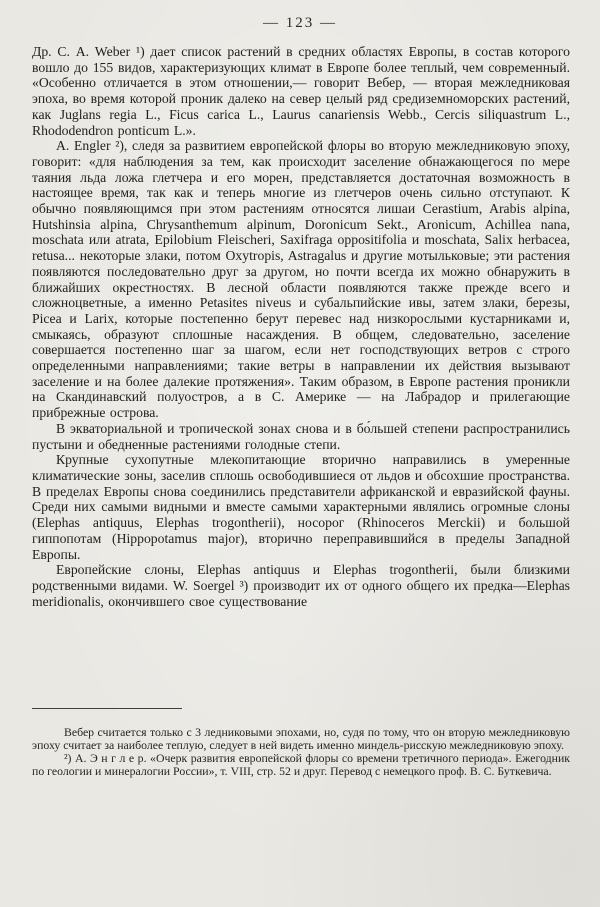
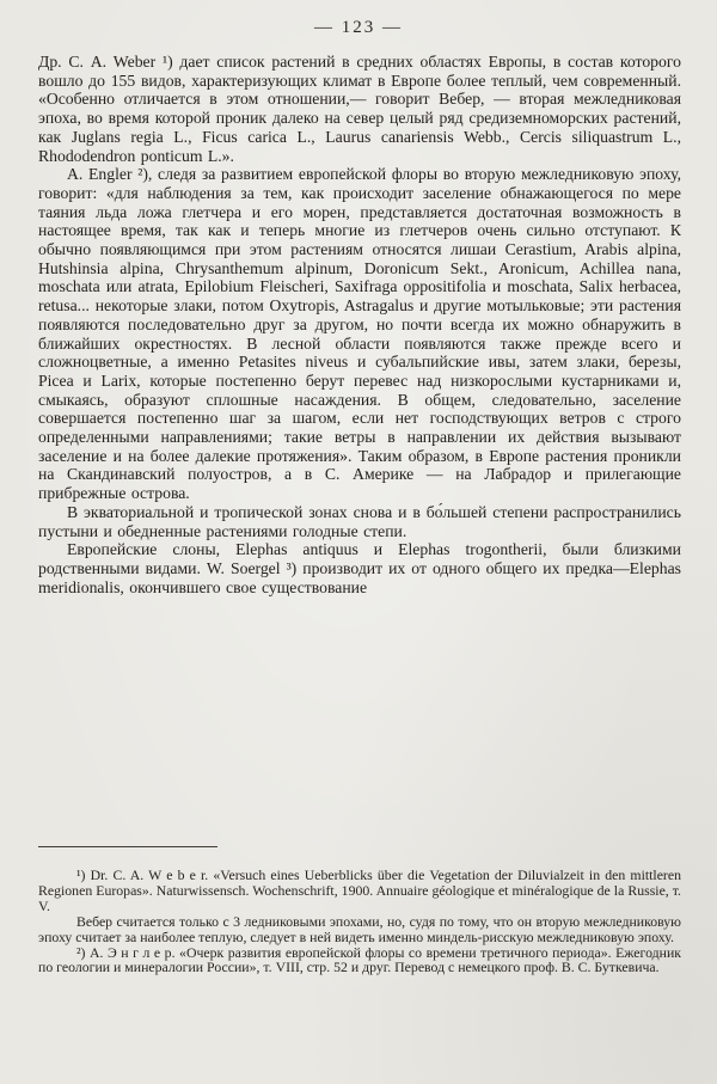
  — 123 —
  Др. С. А. Weber ¹) дает список растений в средних областях Европы, в состав которого вошло до 155 видов, характеризующих климат в Европе более теплый, чем современный. «Особенно отличается в этом отношении,— говорит Вебер, — вторая межледниковая эпоха, во время которой проник далеко на север целый ряд средиземноморских растений, как Juglans regia L., Ficus carica L., Laurus canariensis Webb., Cercis siliquastrum L., Rhododendron ponticum L.».
  А. Engler ²), следя за развитием европейской флоры во вторую межледниковую эпоху, говорит: «для наблюдения за тем, как происходит заселение обнажающегося по мере таяния льда ложа глетчера и его морен, представляется достаточная возможность в настоящее время, так как и теперь многие из глетчеров очень сильно отступают. К обычно появляющимся при этом растениям относятся лишаи Cerastium, Arabis alpina, Hutshinsia alpina, Chrysanthemum alpinum, Doronicum Sekt., Aronicum, Achillea nana, moschata или atrata, Epilobium Fleischeri, Saxifraga oppositifolia и moschata, Salix herbacea, retusa... некоторые злаки, потом Oxytropis, Astragalus и другие мотыльковые; эти растения появляются последовательно друг за другом, но почти всегда их можно обнаружить в ближайших окрестностях. В лесной области появляются также прежде всего и сложноцветные, а именно Petasites niveus и субальпийские ивы, затем злаки, березы, Picea и Larix, которые постепенно берут перевес над низкорослыми кустарниками и, смыкаясь, образуют сплошные насаждения. В общем, следовательно, заселение совершается постепенно шаг за шагом, если нет господствующих ветров с строго определенными направлениями; такие ветры в направлении их действия вызывают заселение и на более далекие протяжения». Таким образом, в Европе растения проникли на Скандинавский полуостров, а в С. Америке — на Лабрадор и прилегающие прибрежные острова.
  В экваториальной и тропической зонах снова и в бо́льшей степени распространились пустыни и обедненные растениями голодные степи.
- Крупные сухопутные млекопитающие вторично направились в умеренные климатические зоны, заселив сплошь освободившиеся от льдов и обсохшие пространства. В пределах Европы снова соединились представители африканской и евразийской фауны. Среди них самыми видными и вместе самыми характерными являлись огромные слоны (Elephas antiquus, Elephas trogontherii), носорог (Rhinoceros Merckii) и большой гиппопотам (Hippopotamus major), вторично переправившийся в пределы Западной Европы.
  Европейские слоны, Elephas antiquus и Elephas trogontherii, были близкими родственными видами. W. Soergel ³) производит их от одного общего их предка—Elephas meridionalis, окончившего свое существование
+ ¹) Dr. C. A. W e b e r. «Versuch eines Ueberblicks über die Vegetation der Diluvialzeit in den mittleren Regionen Europas». Naturwissensch. Wochenschrift, 1900. Annuaire géologique et minéralogique de la Russie, т. V.
  Вебер считается только с 3 ледниковыми эпохами, но, судя по тому, что он вторую межледниковую эпоху считает за наиболее теплую, следует в ней видеть именно миндель-рисскую межледниковую эпоху.
  ²) А. Э н г л е р. «Очерк развития европейской флоры со времени третичного периода». Ежегодник по геологии и минералогии России», т. VIII, стр. 52 и друг. Перевод с немецкого проф. В. С. Буткевича.
